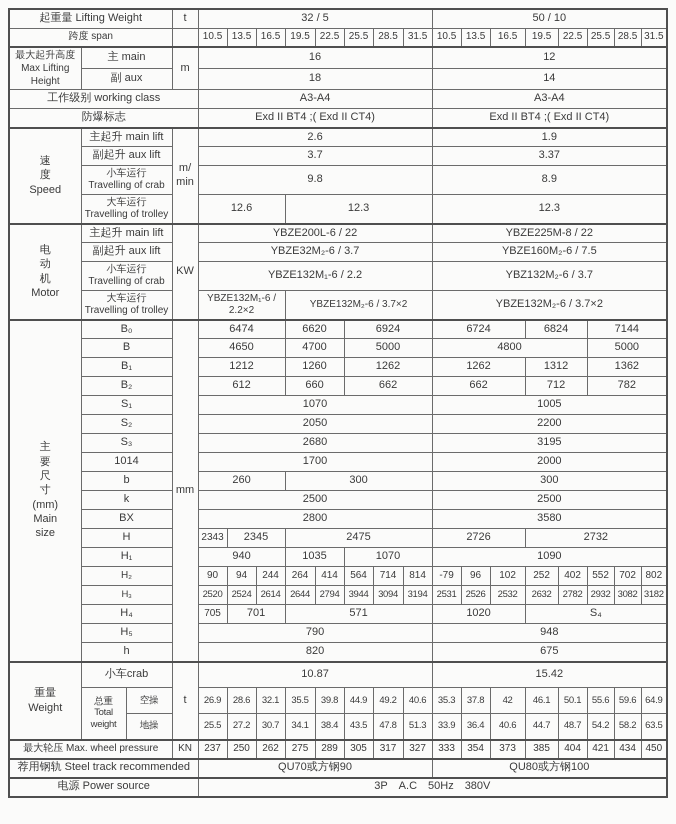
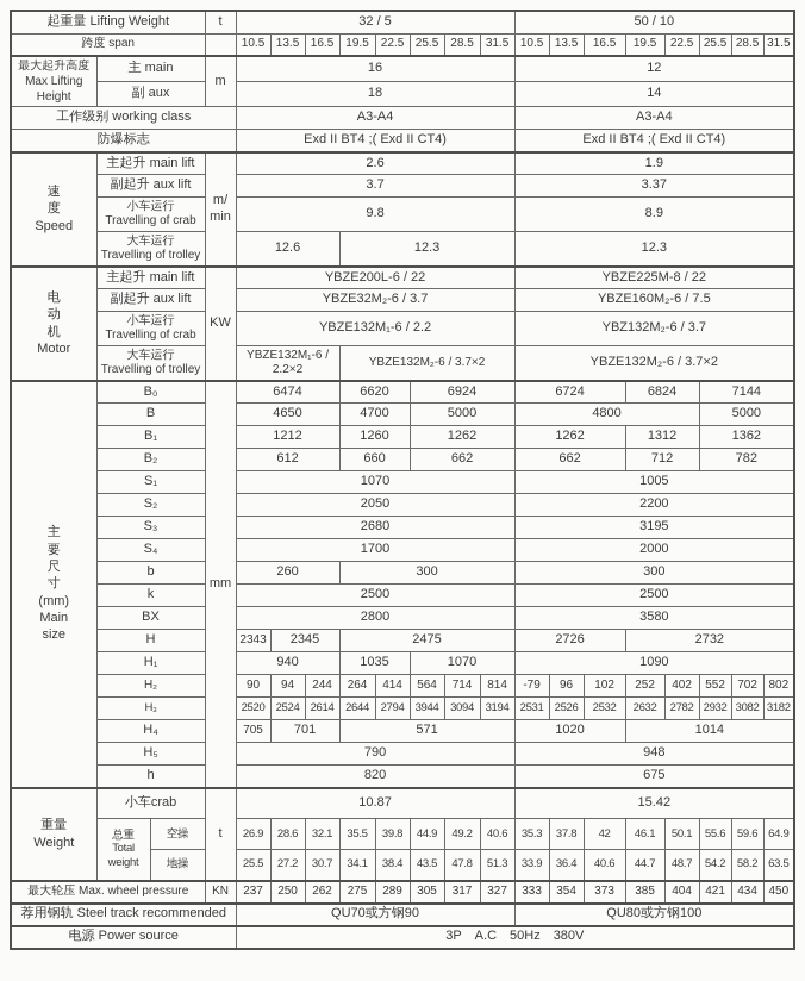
  起重量 Lifting Weight	t	32 / 5	50 / 10
  跨度 span		10.5	13.5	16.5	19.5	22.5	25.5	28.5	31.5	10.5	13.5	16.5	19.5	22.5	25.5	28.5	31.5
  最大起升高度 Max Lifting Height	主 main	m	16	12
  副 aux	18	14
  工作级别 working class	A3-A4	A3-A4
  防爆标志	Exd II BT4 ;( Exd II CT4)	Exd II BT4 ;( Exd II CT4)
  速 度 Speed	主起升 main lift	m/ min	2.6	1.9
  副起升 aux lift	3.7	3.37
  小车运行 Travelling of crab	9.8	8.9
  大车运行 Travelling of trolley	12.6	12.3	12.3
  电 动 机 Motor	主起升 main lift	KW	YBZE200L-6 / 22	YBZE225M-8 / 22
  副起升 aux lift	YBZE32M₂-6 / 3.7	YBZE160M₂-6 / 7.5
  小车运行 Travelling of crab	YBZE132M₁-6 / 2.2	YBZ132M₂-6 / 3.7
  大车运行 Travelling of trolley	YBZE132M₁-6 / 2.2×2	YBZE132M₂-6 / 3.7×2	YBZE132M₂-6 / 3.7×2
  主 要 尺 寸 (mm) Main size	B₀	mm	6474	6620	6924	6724	6824	7144
  B	4650	4700	5000	4800	5000
  B₁	1212	1260	1262	1262	1312	1362
  B₂	612	660	662	662	712	782
  S₁	1070	1005
  S₂	2050	2200
  S₃	2680	3195
- 1014	1700	2000
+ S₄	1700	2000
  b	260	300	300
  k	2500	2500
  BX	2800	3580
  H	2343	2345	2475	2726	2732
  H₁	940	1035	1070	1090
  H₂	90	94	244	264	414	564	714	814	-79	96	102	252	402	552	702	802
  H₃	2520	2524	2614	2644	2794	3944	3094	3194	2531	2526	2532	2632	2782	2932	3082	3182
- H₄	705	701	571	1020	S₄
+ H₄	705	701	571	1020	1014
  H₅	790	948
  h	820	675
  重量 Weight	小车crab	t	10.87	15.42
  总重 Total weight	空操	26.9	28.6	32.1	35.5	39.8	44.9	49.2	40.6	35.3	37.8	42	46.1	50.1	55.6	59.6	64.9
  地操	25.5	27.2	30.7	34.1	38.4	43.5	47.8	51.3	33.9	36.4	40.6	44.7	48.7	54.2	58.2	63.5
  最大轮压 Max. wheel pressure	KN	237	250	262	275	289	305	317	327	333	354	373	385	404	421	434	450
  荐用钢轨 Steel track recommended	QU70或方钢90	QU80或方钢100
  电源 Power source	3P A.C 50Hz 380V
